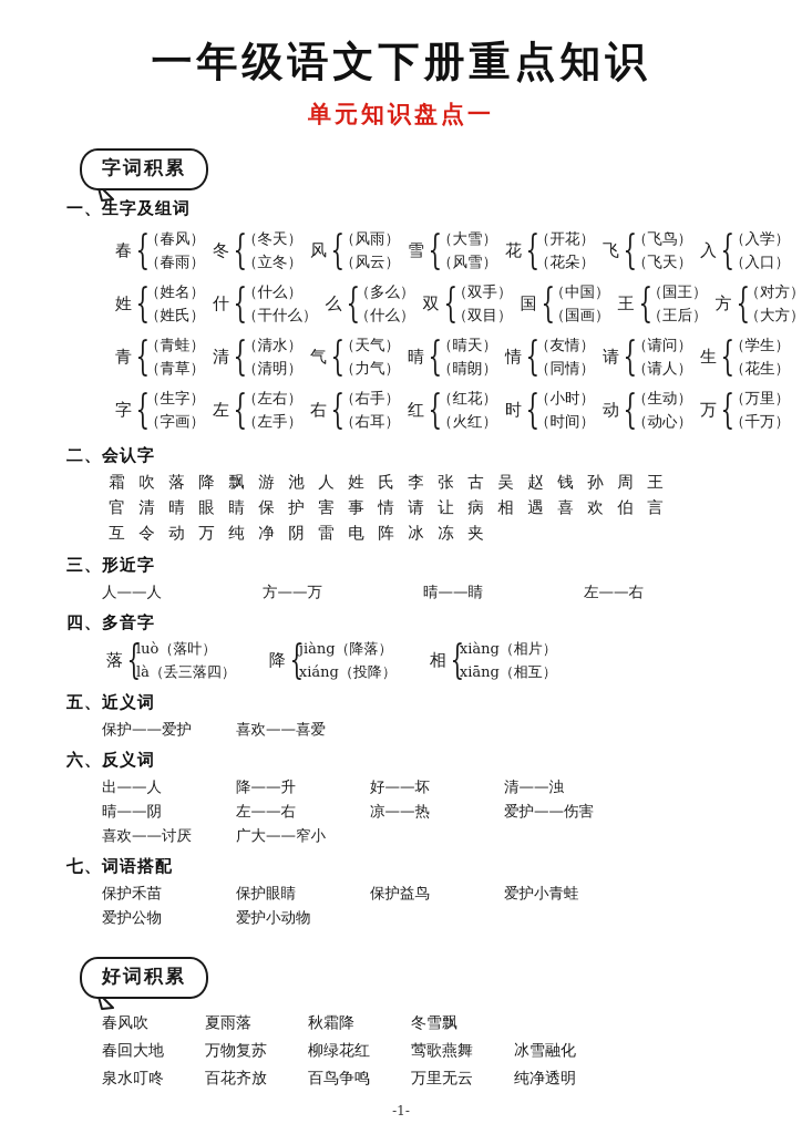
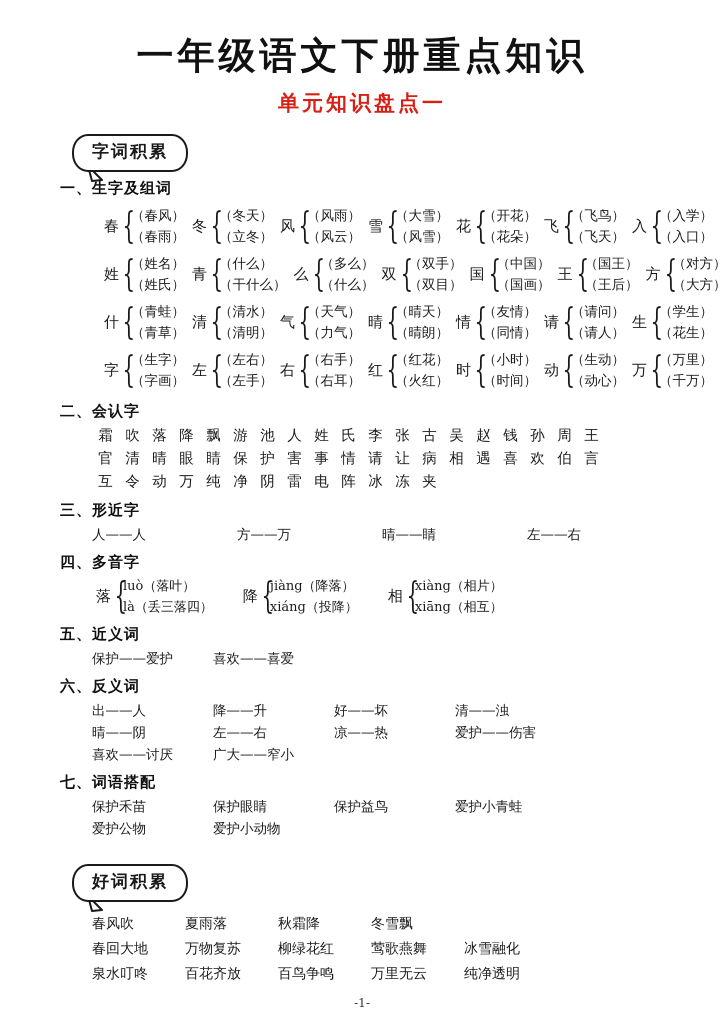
  一年级语文下册重点知识
  单元知识盘点一
  字词积累
  一、生字及组词
  春
  {
  （春风）
  （春雨）
  冬
  {
  （冬天）
  （立冬）
  风
  {
  （风雨）
  （风云）
  雪
  {
  （大雪）
  （风雪）
  花
  {
  （开花）
  （花朵）
  飞
  {
  （飞鸟）
  （飞天）
  入
  {
  （入学）
  （入口）
  姓
  {
  （姓名）
  （姓氏）
- 什
+ 青
  {
  （什么）
  （干什么）
  么
  {
  （多么）
  （什么）
  双
  {
  （双手）
  （双目）
  国
  {
  （中国）
  （国画）
  王
  {
  （国王）
  （王后）
  方
  {
  （对方）
  （大方）
- 青
+ 什
  {
  （青蛙）
  （青草）
  清
  {
  （清水）
  （清明）
  气
  {
  （天气）
  （力气）
  晴
  {
  （晴天）
  （晴朗）
  情
  {
  （友情）
  （同情）
  请
  {
  （请问）
  （请人）
  生
  {
  （学生）
  （花生）
  字
  {
  （生字）
  （字画）
  左
  {
  （左右）
  （左手）
  右
  {
  （右手）
  （右耳）
  红
  {
  （红花）
  （火红）
  时
  {
  （小时）
  （时间）
  动
  {
  （生动）
  （动心）
  万
  {
  （万里）
  （千万）
  二、会认字
  霜 吹 落 降 飘 游 池 人 姓 氏 李 张 古 吴 赵 钱 孙 周 王
  官 清 晴 眼 睛 保 护 害 事 情 请 让 病 相 遇 喜 欢 伯 言
  互 令 动 万 纯 净 阴 雷 电 阵 冰 冻 夹
  三、形近字
  人——人
  方——万
  晴——睛
  左——右
  四、多音字
  落
  {
  luò（落叶）
  là（丢三落四）
  降
  {
  jiàng（降落）
  xiáng（投降）
  相
  {
  xiàng（相片）
  xiāng（相互）
  五、近义词
  保护——爱护
  喜欢——喜爱
  六、反义词
  出——人
  降——升
  好——坏
  清——浊
  晴——阴
  左——右
  凉——热
  爱护——伤害
  喜欢——讨厌
  广大——窄小
  七、词语搭配
  保护禾苗
  保护眼睛
  保护益鸟
  爱护小青蛙
  爱护公物
  爱护小动物
  好词积累
  春风吹
  夏雨落
  秋霜降
  冬雪飘
  春回大地
  万物复苏
  柳绿花红
  莺歌燕舞
  冰雪融化
  泉水叮咚
  百花齐放
  百鸟争鸣
  万里无云
  纯净透明
  -1-
